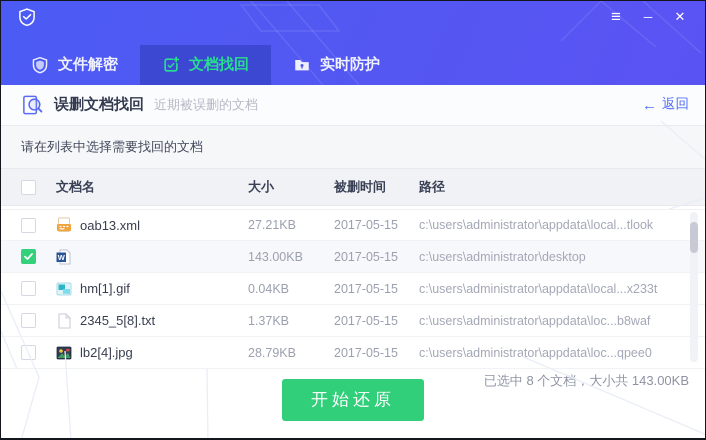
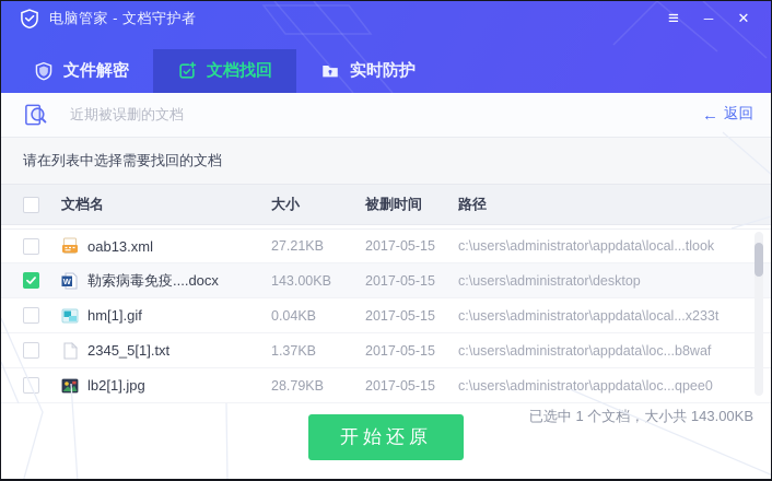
+ 电脑管家 - 文档守护者
  ≡
  ─
  ✕
  文件解密
  文档找回
  实时防护
- 误删文档找回
  近期被误删的文档
  ←
  返回
  请在列表中选择需要找回的文档
  文档名
  大小
  被删时间
  路径
  oab13.xml
  27.21KB
  2017-05-15
  c:\users\administrator\appdata\local...tlook
  W
+ 勒索病毒免疫....docx
  143.00KB
  2017-05-15
  c:\users\administrator\desktop
  hm[1].gif
  0.04KB
  2017-05-15
  c:\users\administrator\appdata\local...x233t
- 2345_5[8].txt
+ 2345_5[1].txt
  1.37KB
  2017-05-15
  c:\users\administrator\appdata\loc...b8waf
- lb2[4].jpg
+ lb2[1].jpg
  28.79KB
  2017-05-15
  c:\users\administrator\appdata\loc...qpee0
- 已选中 8 个文档，大小共 143.00KB
+ 已选中 1 个文档，大小共 143.00KB
  开始还原
